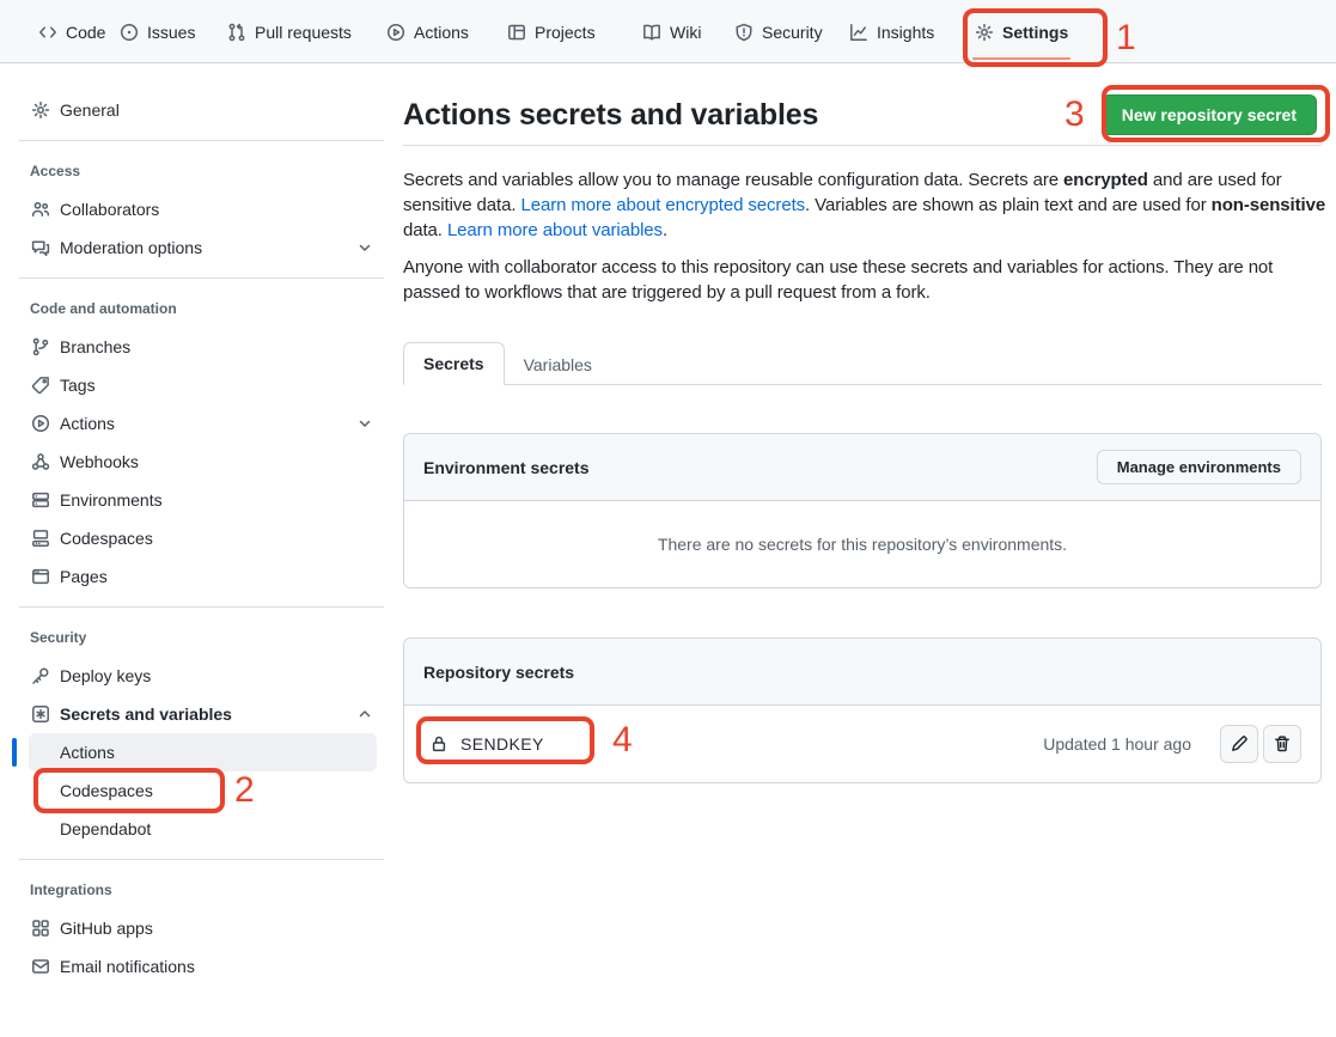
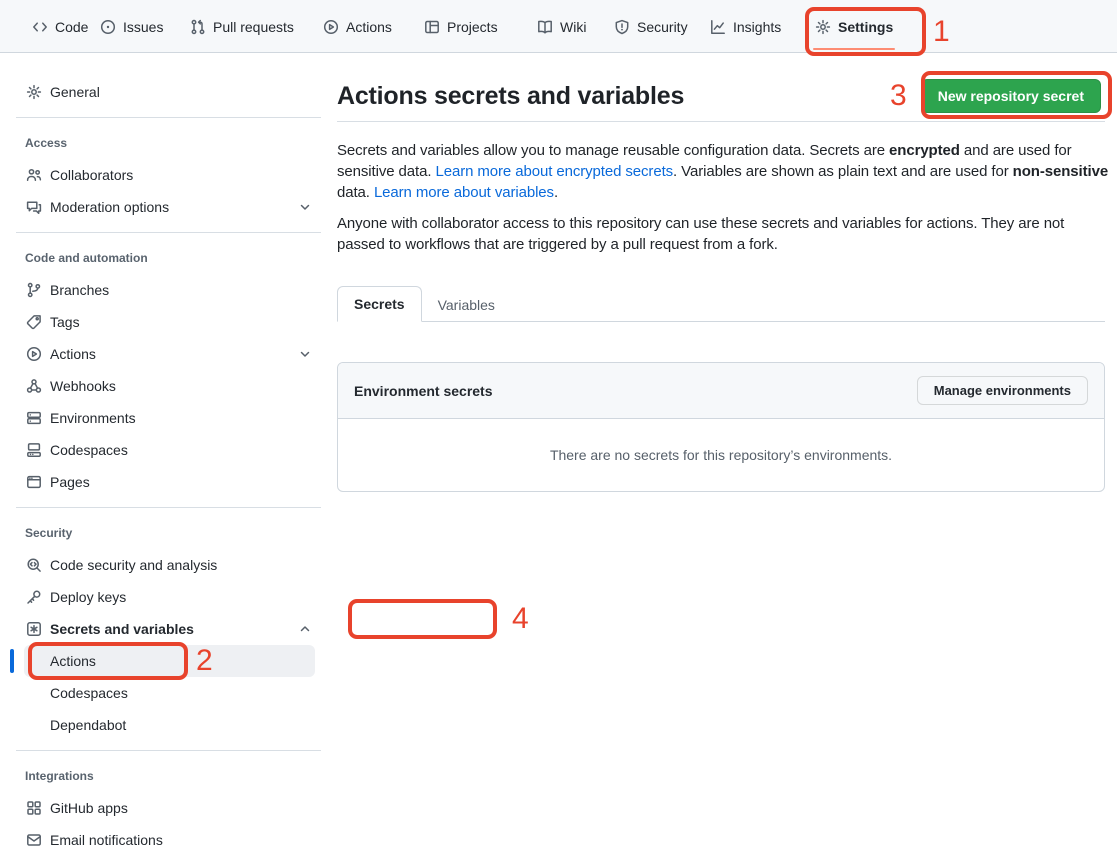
  Code
  Issues
  Pull requests
  Actions
  Projects
  Wiki
  Security
  Insights
  Settings
  General
  Access
  Collaborators
  Moderation options
  Code and automation
  Branches
  Tags
  Actions
  Webhooks
  Environments
  Codespaces
  Pages
  Security
+ Code security and analysis
  Deploy keys
  Secrets and variables
  Actions
  Codespaces
  Dependabot
  Integrations
  GitHub apps
  Email notifications
  Actions secrets and variables
  New repository secret
  Secrets and variables allow you to manage reusable configuration data. Secrets are encrypted and are used for sensitive data. Learn more about encrypted secrets. Variables are shown as plain text and are used for non-sensitive data. Learn more about variables.
  Anyone with collaborator access to this repository can use these secrets and variables for actions. They are not passed to workflows that are triggered by a pull request from a fork.
  Secrets
  Variables
  Environment secrets
  Manage environments
  There are no secrets for this repository’s environments.
- Repository secrets
- SENDKEY
- Updated 1 hour ago
  1
  2
  3
  4
